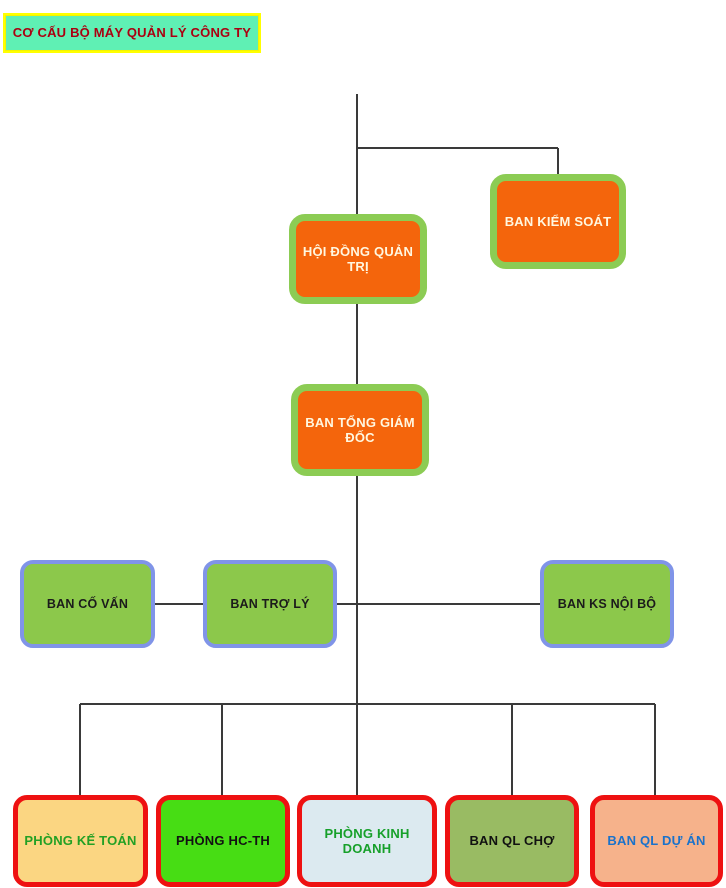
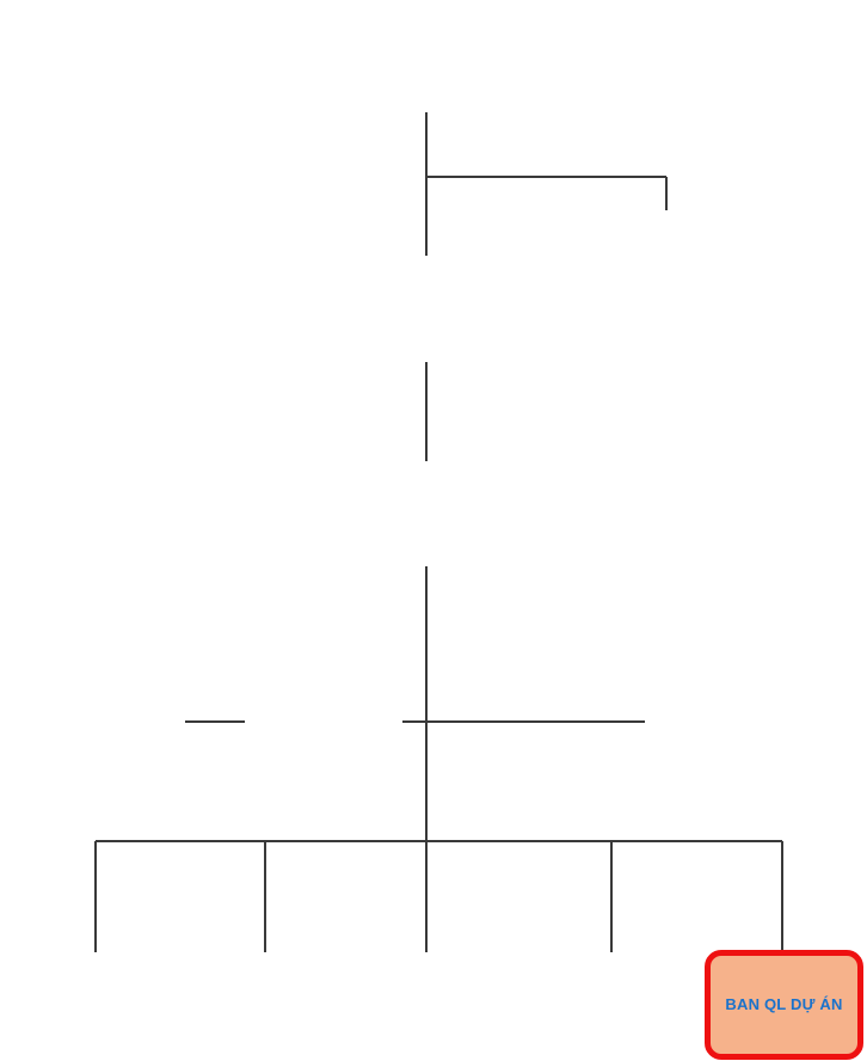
- CƠ CẤU BỘ MÁY QUẢN LÝ CÔNG TY
- BAN KIỂM SOÁT
- HỘI ĐỒNG QUẢN TRỊ
- BAN TỔNG GIÁM ĐỐC
- BAN CỐ VẤN
- BAN TRỢ LÝ
- BAN KS NỘI BỘ
- PHÒNG KẾ TOÁN
- PHÒNG HC-TH
- PHÒNG KINH
- DOANH
- BAN QL CHỢ
  BAN QL DỰ ÁN
